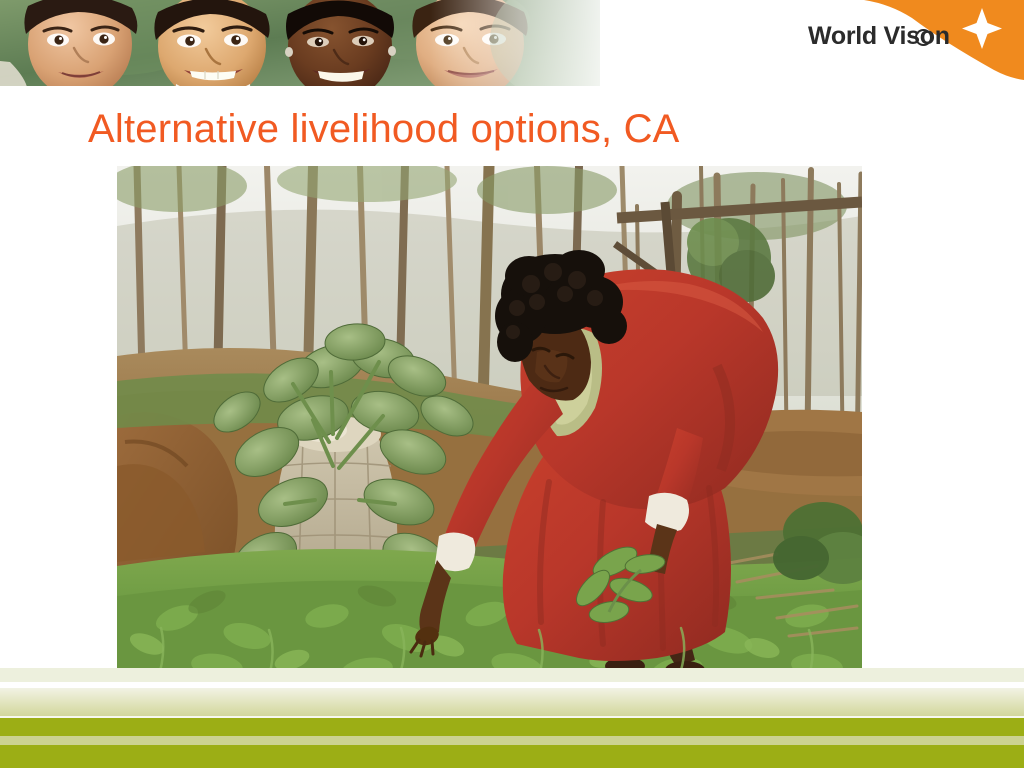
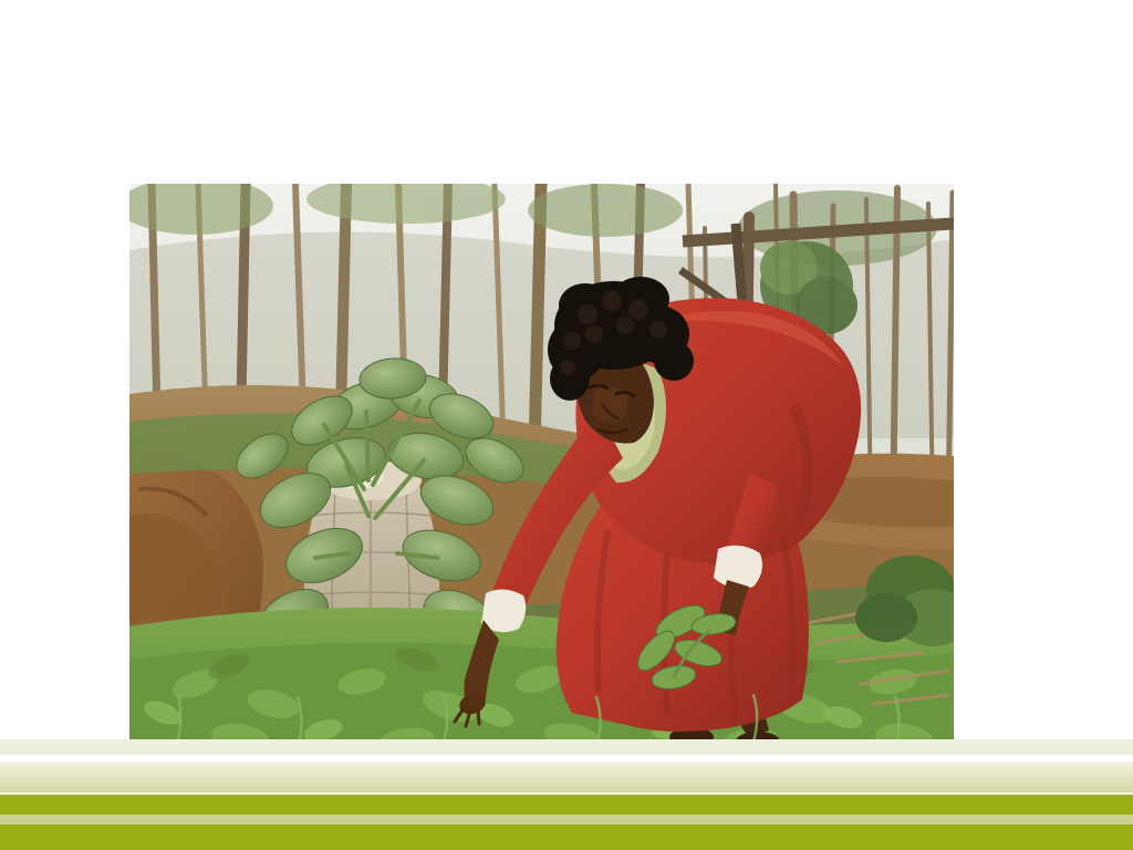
- World Vison
- Alternative livelihood options, CA
